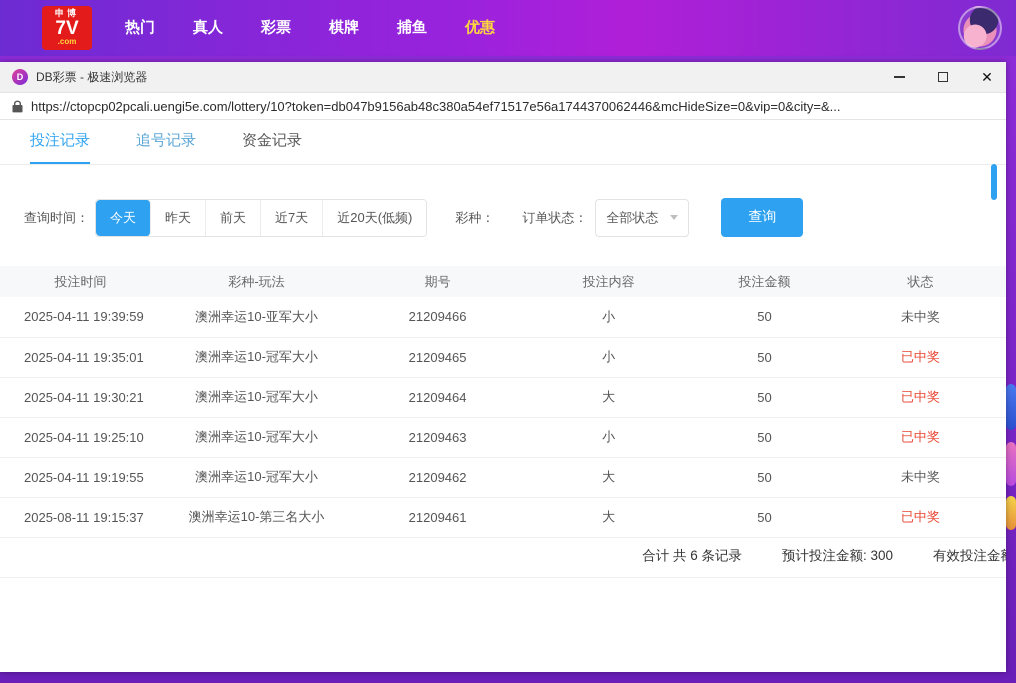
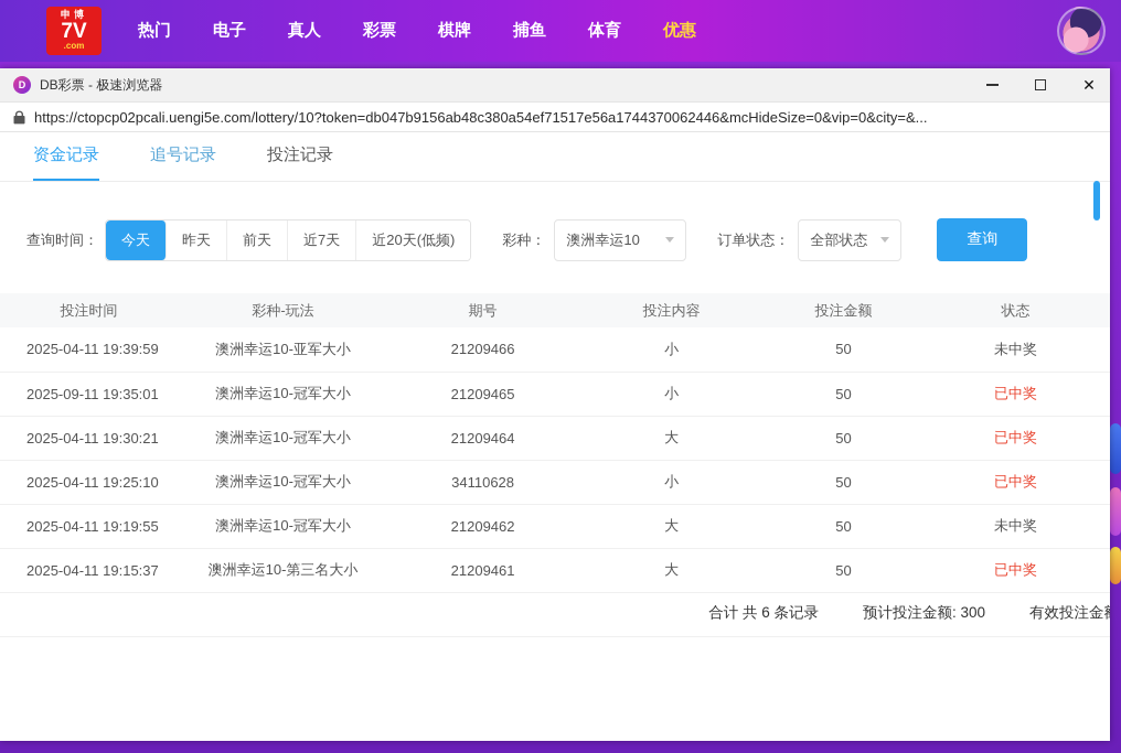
  申博
  7V
  .com
  热门
+ 电子
  真人
  彩票
  棋牌
  捕鱼
+ 体育
  优惠
  D
  DB彩票 - 极速浏览器
  ✕
  https://ctopcp02pcali.uengi5e.com/lottery/10?token=db047b9156ab48c380a54ef71517e56a1744370062446&mcHideSize=0&vip=0&city=&...
- 投注记录
+ 资金记录
  追号记录
- 资金记录
+ 投注记录
  查询时间：
  今天
  昨天
  前天
  近7天
  近20天(低频)
  彩种：
+ 澳洲幸运10
  订单状态：
  全部状态
  查询
  投注时间	彩种-玩法	期号	投注内容	投注金额	状态
  2025-04-11 19:39:59	澳洲幸运10-亚军大小	21209466	小	50	未中奖
- 2025-04-11 19:35:01	澳洲幸运10-冠军大小	21209465	小	50	已中奖
+ 2025-09-11 19:35:01	澳洲幸运10-冠军大小	21209465	小	50	已中奖
  2025-04-11 19:30:21	澳洲幸运10-冠军大小	21209464	大	50	已中奖
- 2025-04-11 19:25:10	澳洲幸运10-冠军大小	21209463	小	50	已中奖
+ 2025-04-11 19:25:10	澳洲幸运10-冠军大小	34110628	小	50	已中奖
  2025-04-11 19:19:55	澳洲幸运10-冠军大小	21209462	大	50	未中奖
- 2025-08-11 19:15:37	澳洲幸运10-第三名大小	21209461	大	50	已中奖
+ 2025-04-11 19:15:37	澳洲幸运10-第三名大小	21209461	大	50	已中奖
  合计 共 6 条记录
  预计投注金额: 300
  有效投注金
